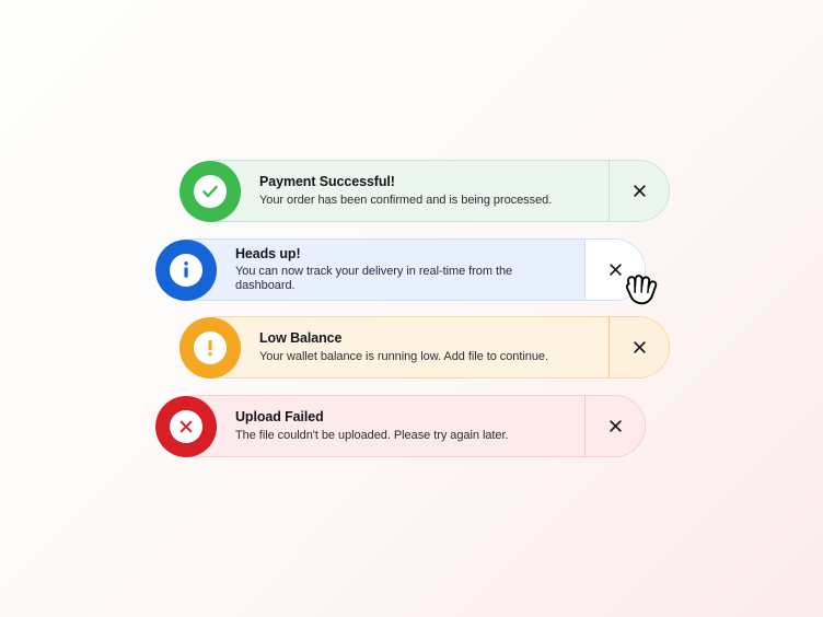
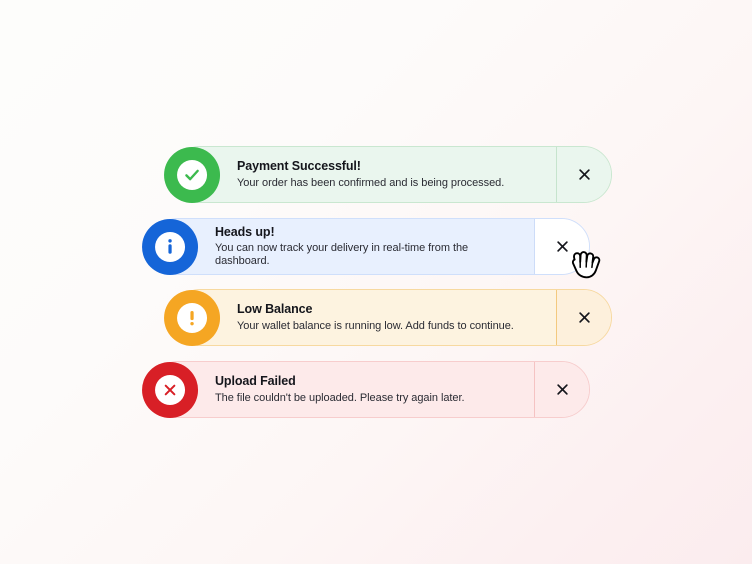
  Payment Successful!
  Your order has been confirmed and is being processed.
  Heads up!
  You can now track your delivery in real-time from the dashboard.
  Low Balance
- Your wallet balance is running low. Add file to continue.
+ Your wallet balance is running low. Add funds to continue.
  Upload Failed
  The file couldn't be uploaded. Please try again later.
